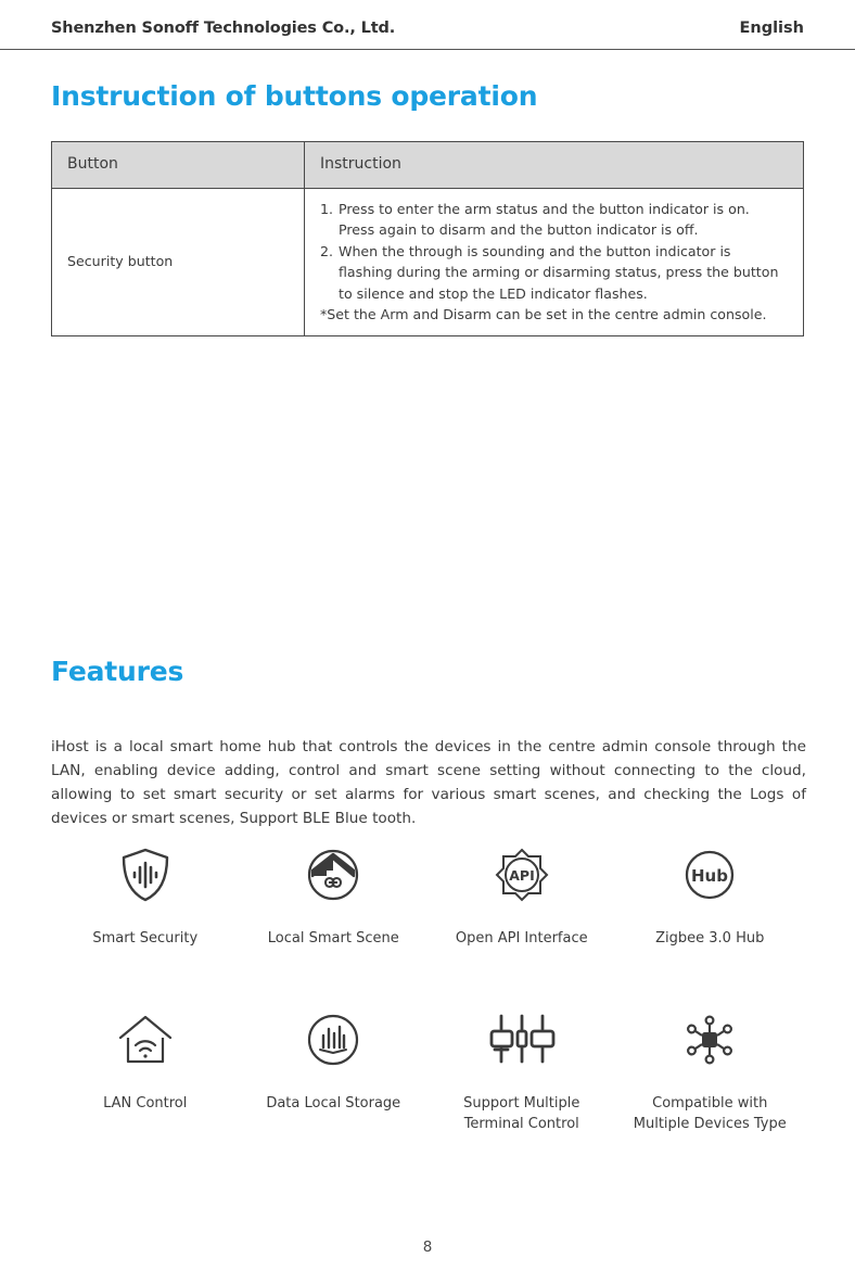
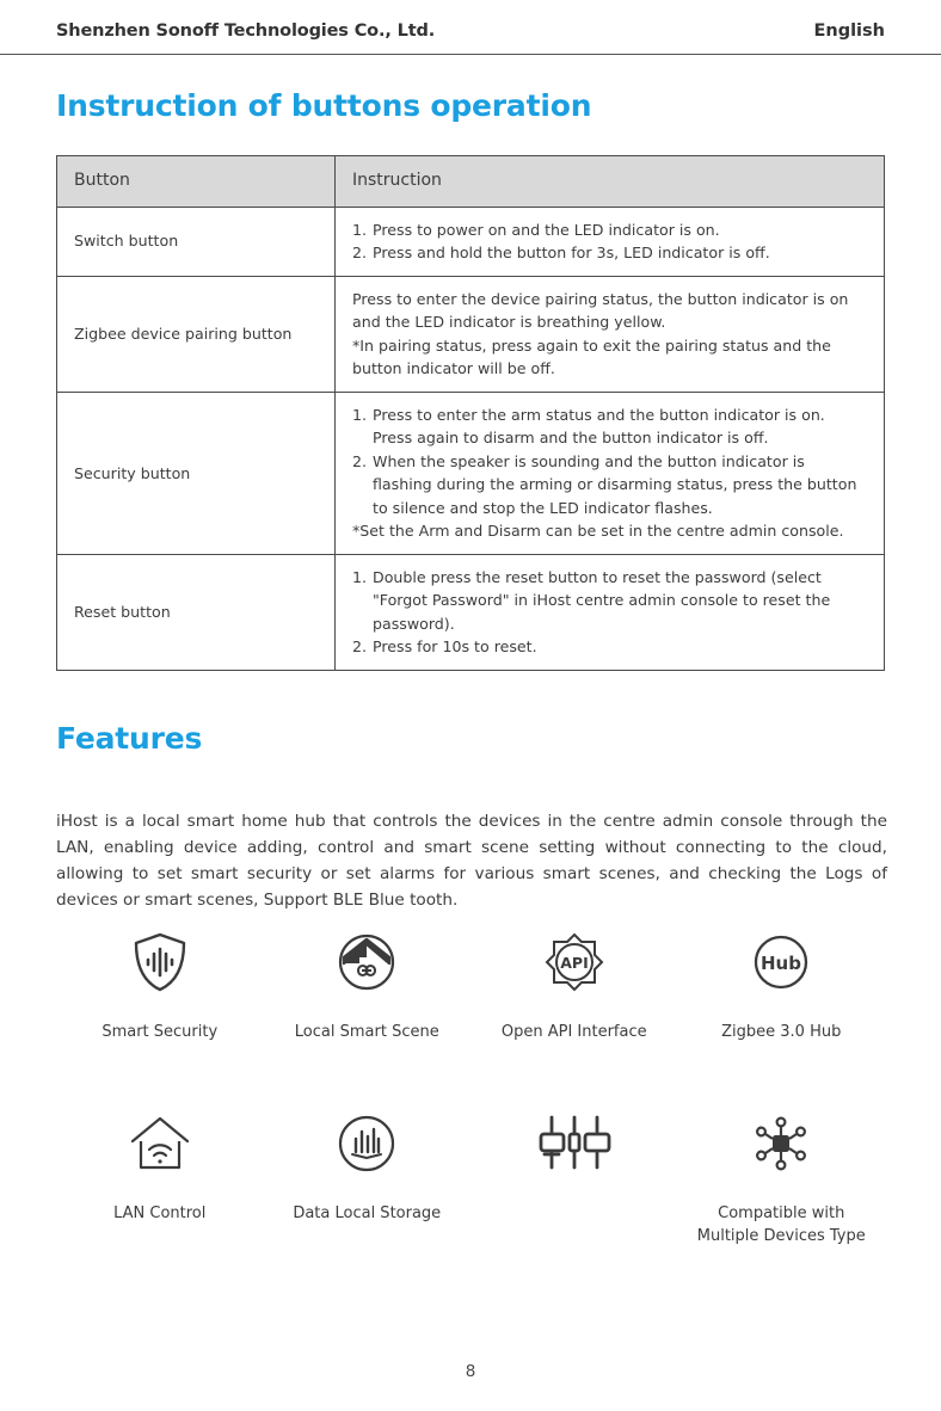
  Shenzhen Sonoff Technologies Co., Ltd.
  English
  Instruction of buttons operation
  Button	Instruction
+ Switch button	1. Press to power on and the LED indicator is on. 2. Press and hold the button for 3s, LED indicator is off.
+ Zigbee device pairing button	Press to enter the device pairing status, the button indicator is on and the LED indicator is breathing yellow. *In pairing status, press again to exit the pairing status and the button indicator will be off.
- Security button	1. Press to enter the arm status and the button indicator is on. Press again to disarm and the button indicator is off. 2. When the through is sounding and the button indicator is flashing during the arming or disarming status, press the button to silence and stop the LED indicator flashes. *Set the Arm and Disarm can be set in the centre admin console.
+ Security button	1. Press to enter the arm status and the button indicator is on. Press again to disarm and the button indicator is off. 2. When the speaker is sounding and the button indicator is flashing during the arming or disarming status, press the button to silence and stop the LED indicator flashes. *Set the Arm and Disarm can be set in the centre admin console.
+ Reset button	1. Double press the reset button to reset the password (select "Forgot Password" in iHost centre admin console to reset the password). 2. Press for 10s to reset.
  Features
  iHost is a local smart home hub that controls the devices in the centre admin console through the LAN, enabling device adding, control and smart scene setting without connecting to the cloud, allowing to set smart security or set alarms for various smart scenes, and checking the Logs of devices or smart scenes, Support BLE Blue tooth.
  Smart Security
  Local Smart Scene
  API
  Open API Interface
  Hub
  Zigbee 3.0 Hub
  LAN Control
  Data Local Storage
- Support Multiple
- Terminal Control
  Compatible with
  Multiple Devices Type
  8
